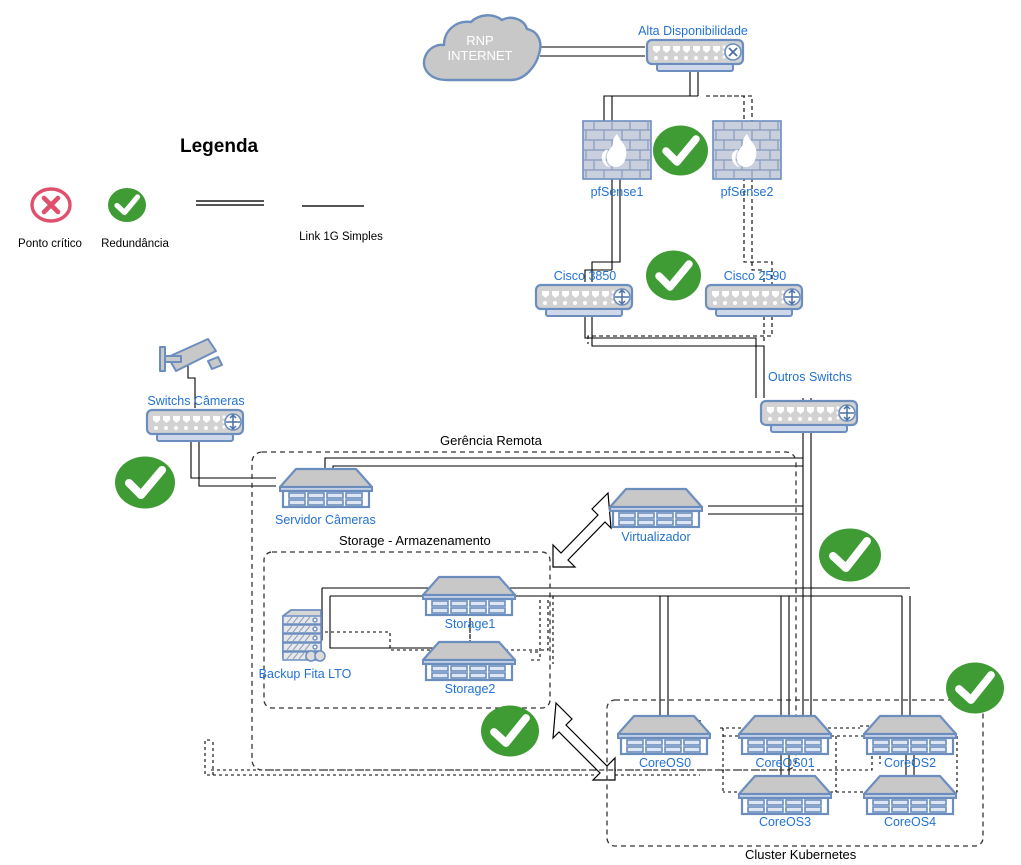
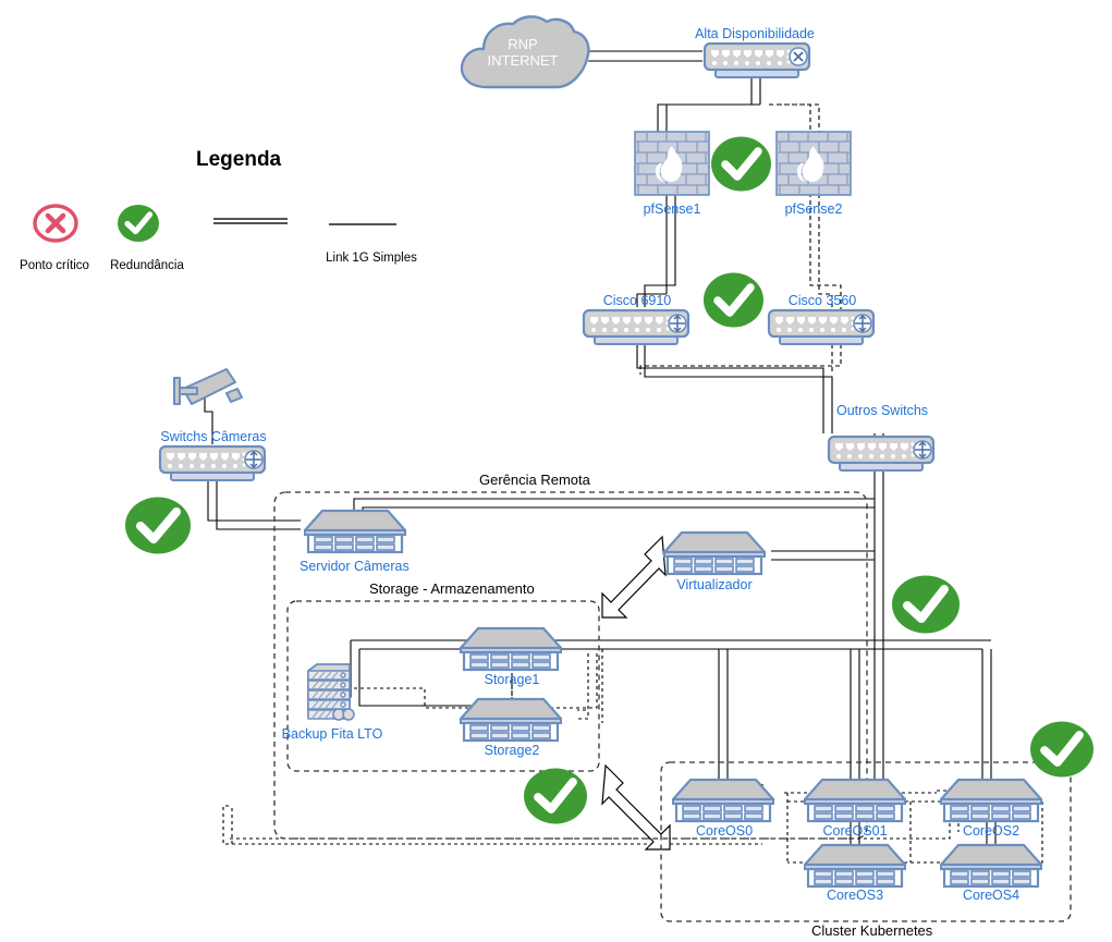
  Legenda
  Ponto crítico
  Redundância
  Link 1G Simples
  RNP
  INTERNET
  Alta Disponibilidade
  pfSense1
  pfSense2
- Cisco 3850
+ Cisco 6910
- Cisco 2590
+ Cisco 3560
  Outros Switchs
  Switchs Câmeras
  Gerência Remota
  Storage - Armazenamento
  Cluster Kubernetes
  Servidor Câmeras
  Virtualizador
  Storage1
  Storage2
  Backup Fita LTO
  CoreOS0
  CoreOS01
  CoreOS2
  CoreOS3
  CoreOS4
